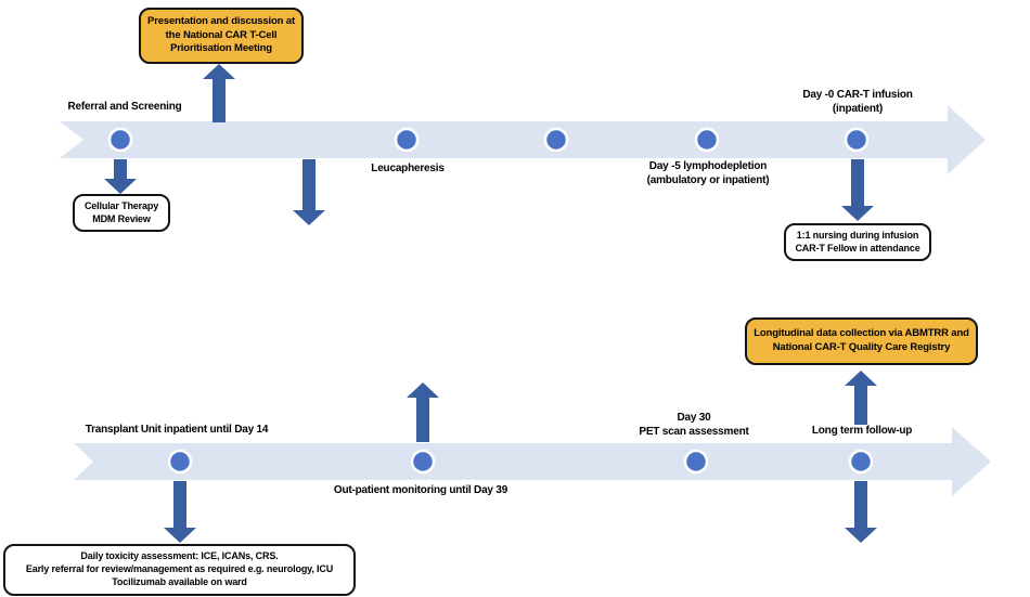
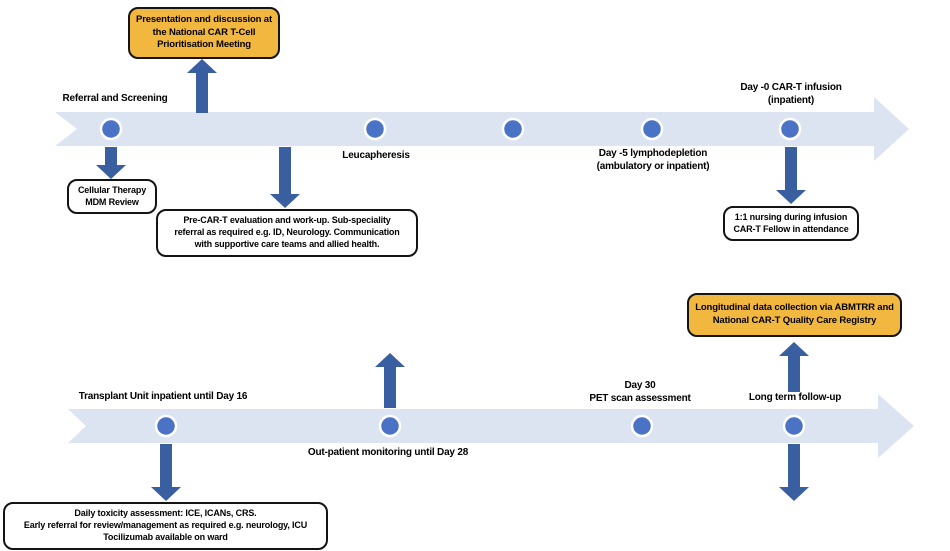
  Referral and Screening
  Leucapheresis
  Day -5 lymphodepletion
  (ambulatory or inpatient)
  Day -0 CAR-T infusion
  (inpatient)
- Transplant Unit inpatient until Day 14
+ Transplant Unit inpatient until Day 16
- Out-patient monitoring until Day 39
+ Out-patient monitoring until Day 28
  Day 30
  PET scan assessment
  Long term follow-up
  Presentation and discussion at
  the National CAR T-Cell
  Prioritisation Meeting
  Cellular Therapy
  MDM Review
+ Pre-CAR-T evaluation and work-up. Sub-speciality
+ referral as required e.g. ID, Neurology. Communication
+ with supportive care teams and allied health.
  1:1 nursing during infusion
  CAR-T Fellow in attendance
  Longitudinal data collection via ABMTRR and
  National CAR-T Quality Care Registry
  Daily toxicity assessment: ICE, ICANs, CRS.
  Early referral for review/management as required e.g. neurology, ICU
  Tocilizumab available on ward
